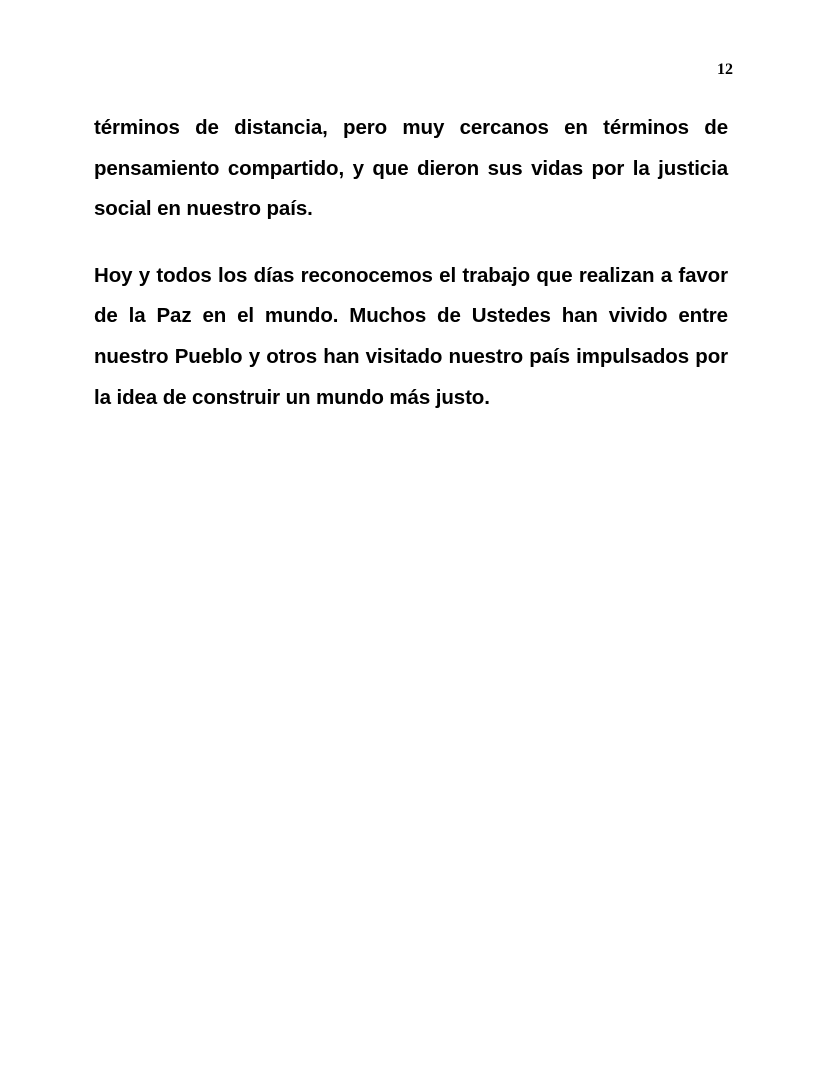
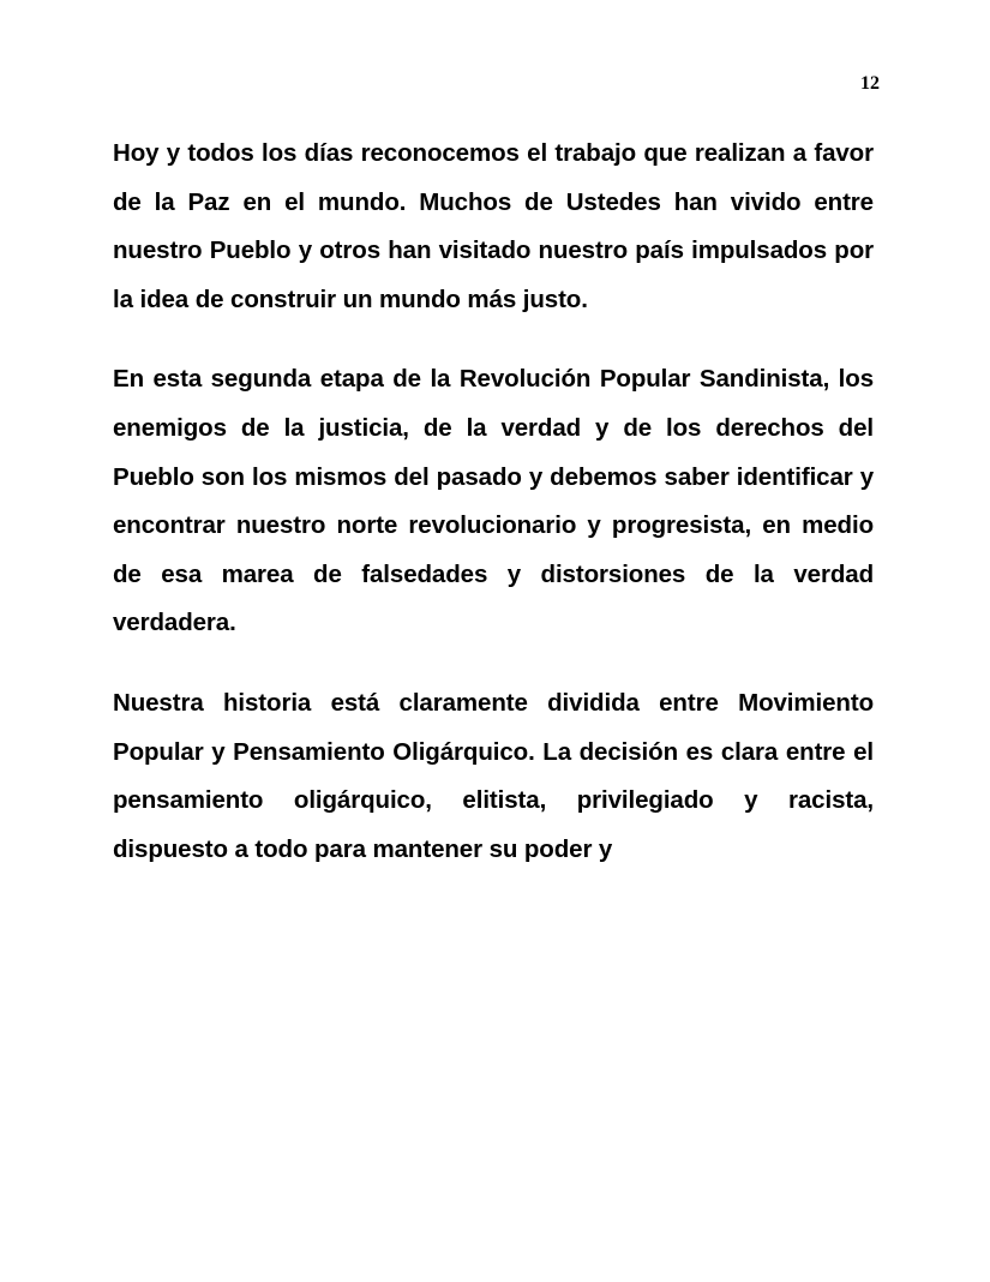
  12
- términos de distancia, pero muy cercanos en términos de pensamiento compartido, y que dieron sus vidas por la justicia social en nuestro país.
  Hoy y todos los días reconocemos el trabajo que realizan a favor de la Paz en el mundo. Muchos de Ustedes han vivido entre nuestro Pueblo y otros han visitado nuestro país impulsados por la idea de construir un mundo más justo.
+ En esta segunda etapa de la Revolución Popular Sandinista, los enemigos de la justicia, de la verdad y de los derechos del Pueblo son los mismos del pasado y debemos saber identificar y encontrar nuestro norte revolucionario y progresista, en medio de esa marea de falsedades y distorsiones de la verdad verdadera.
+ Nuestra historia está claramente dividida entre Movimiento Popular y Pensamiento Oligárquico. La decisión es clara entre el pensamiento oligárquico, elitista, privilegiado y racista, dispuesto a todo para mantener su poder y
